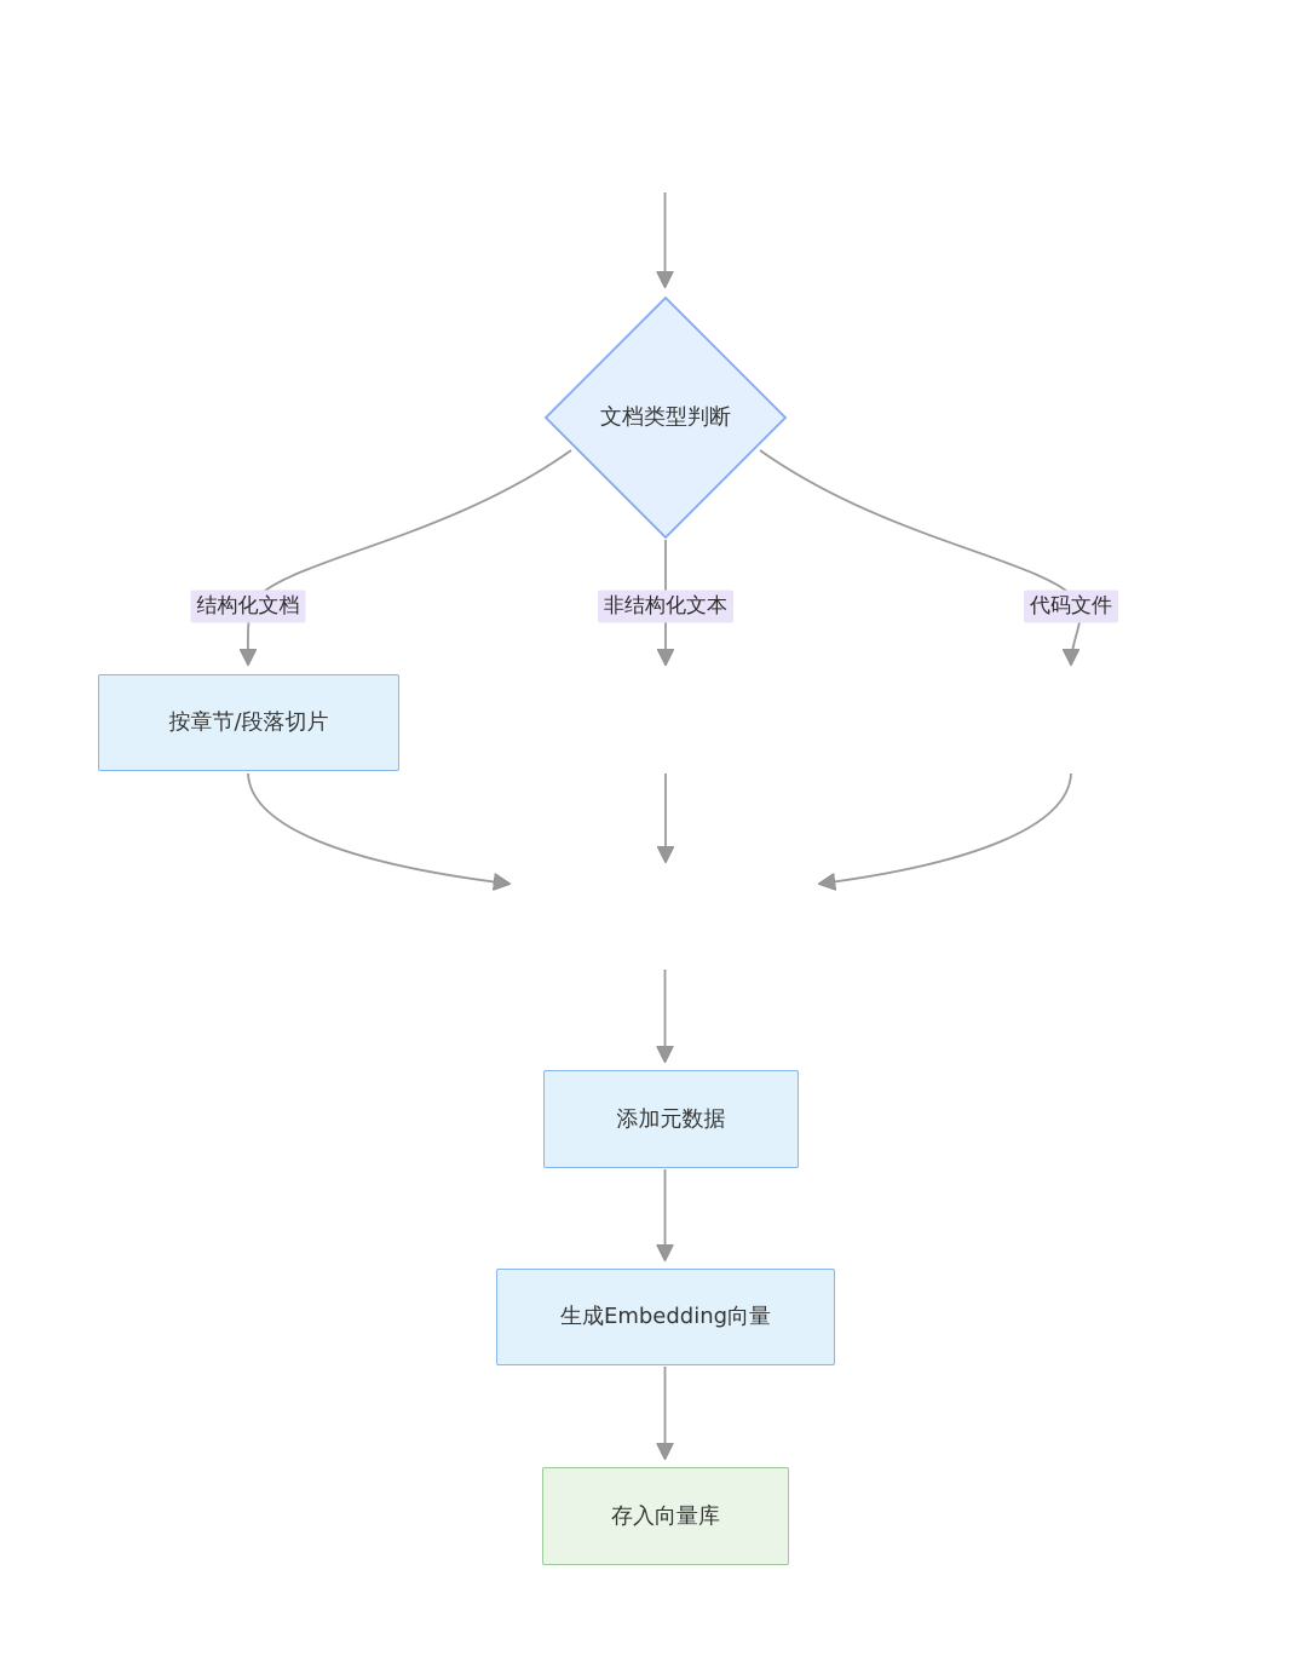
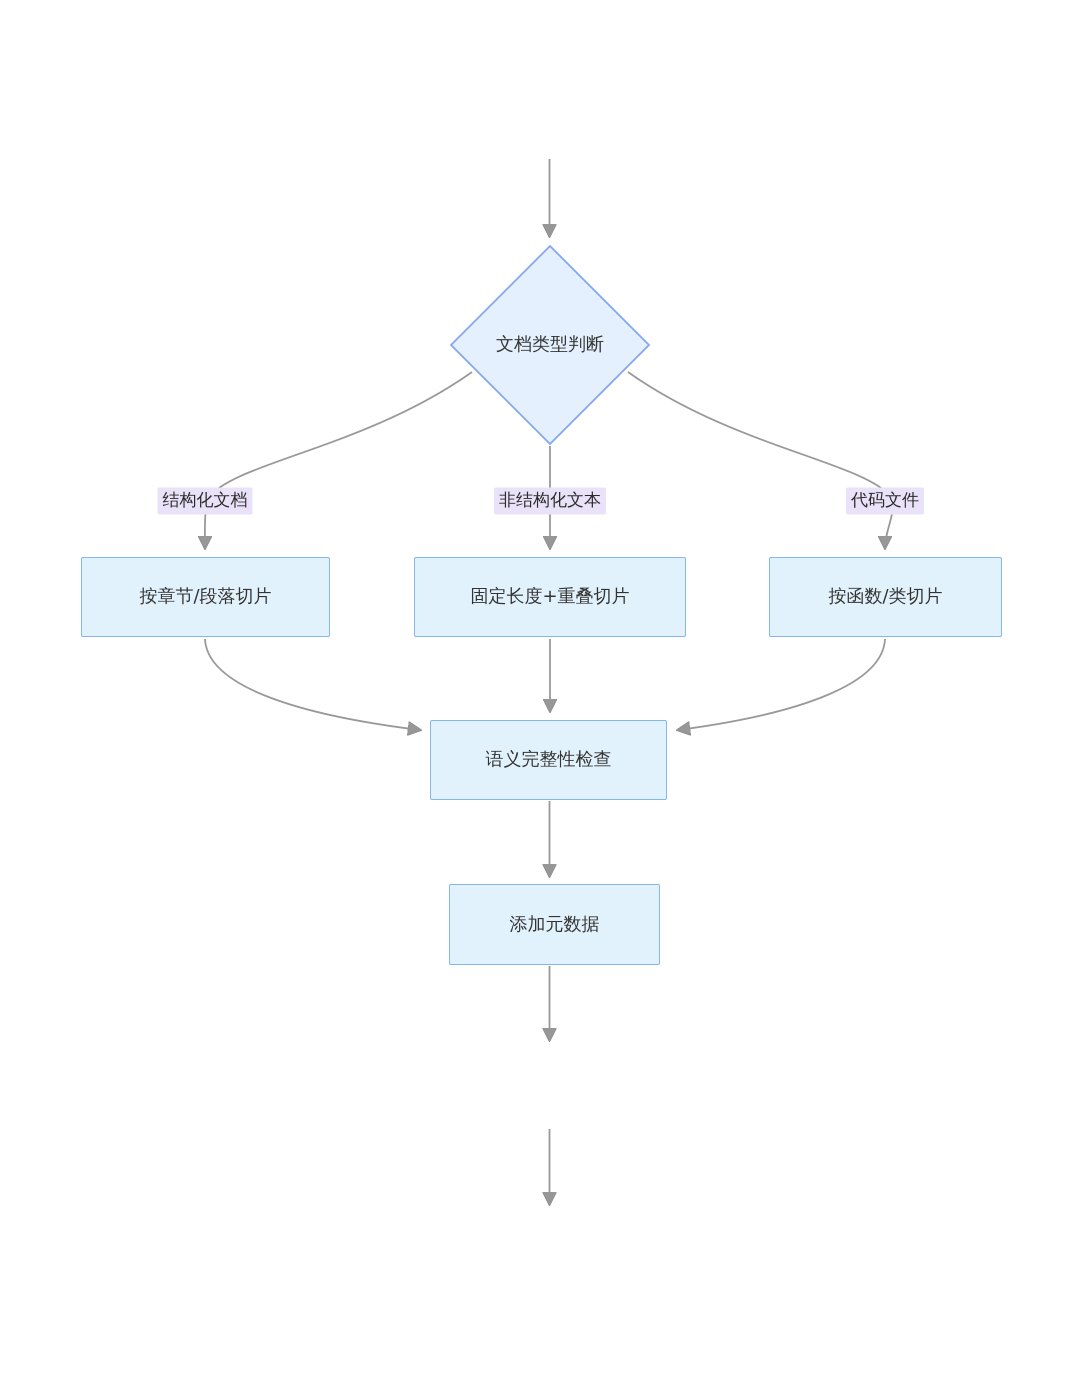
  文档类型判断
  结构化文档
  非结构化文本
  代码文件
  按章节/段落切片
+ 固定长度+重叠切片
+ 按函数/类切片
+ 语义完整性检查
  添加元数据
- 生成Embedding向量
- 存入向量库
